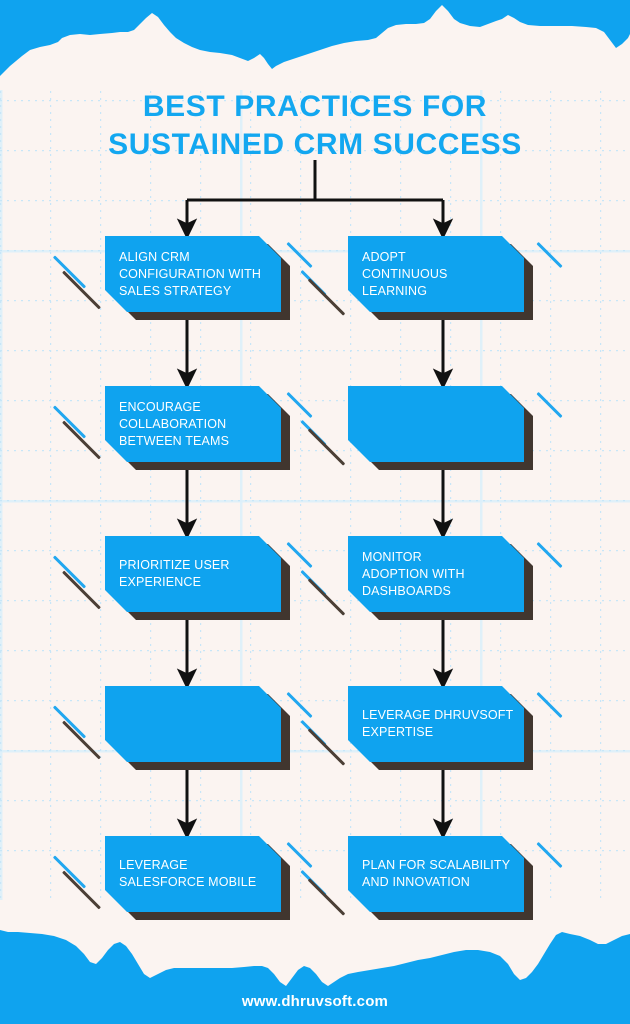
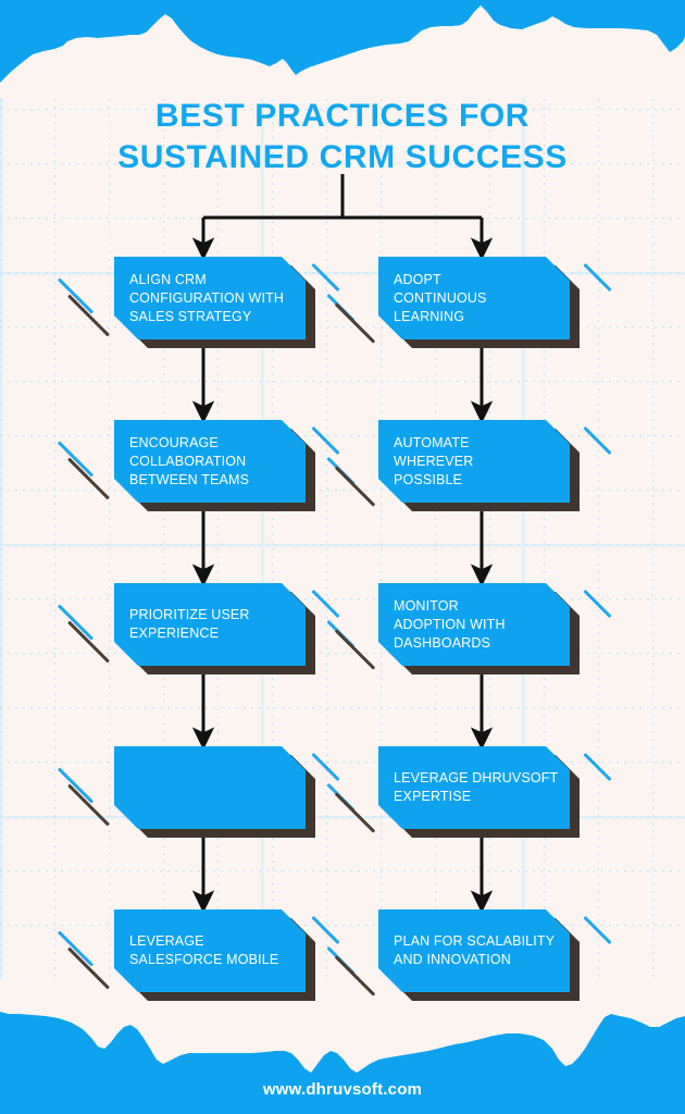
  BEST PRACTICES FOR
  SUSTAINED CRM SUCCESS
  ALIGN CRM
  CONFIGURATION WITH
  SALES STRATEGY
  ADOPT
  CONTINUOUS
  LEARNING
  ENCOURAGE
  COLLABORATION
  BETWEEN TEAMS
+ AUTOMATE
+ WHEREVER
+ POSSIBLE
  PRIORITIZE USER
  EXPERIENCE
  MONITOR
  ADOPTION WITH
  DASHBOARDS
  LEVERAGE DHRUVSOFT
  EXPERTISE
  LEVERAGE
  SALESFORCE MOBILE
  PLAN FOR SCALABILITY
  AND INNOVATION
  www.dhruvsoft.com
